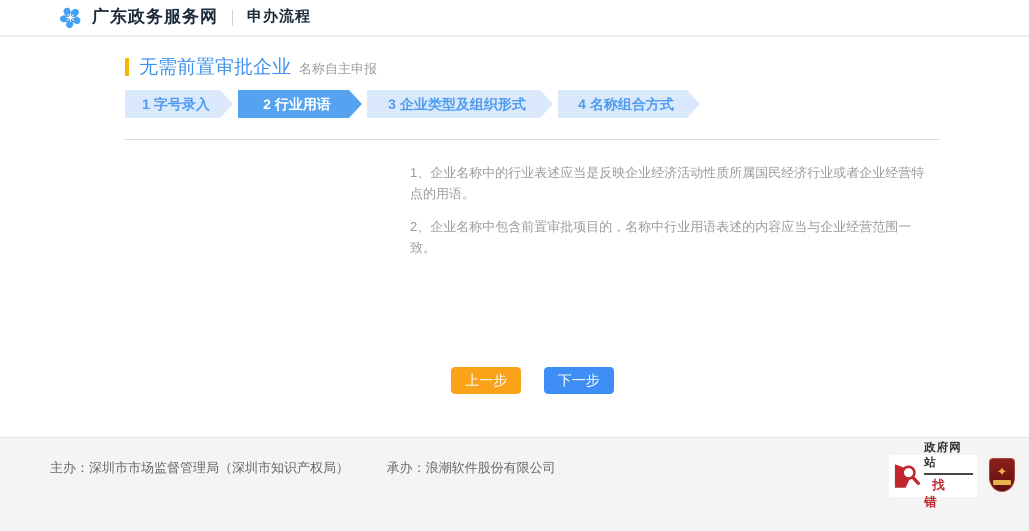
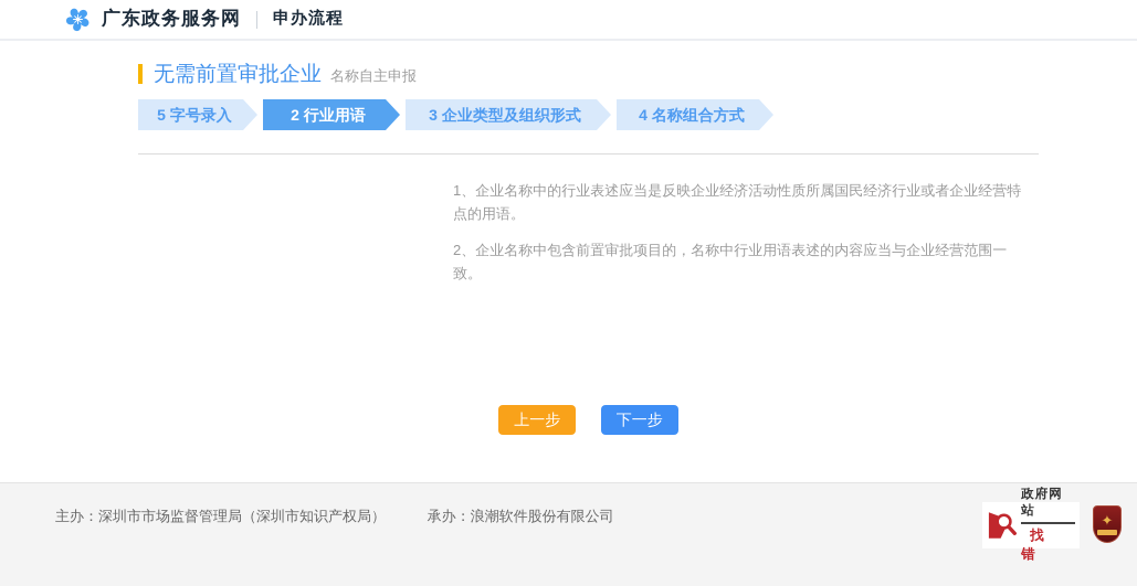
  广东政务服务网
  申办流程
  无需前置审批企业
  名称自主申报
- 1 字号录入
+ 5 字号录入
  2 行业用语
  3 企业类型及组织形式
  4 名称组合方式
  1、企业名称中的行业表述应当是反映企业经济活动性质所属国民经济行业或者企业经营特点的用语。
  2、企业名称中包含前置审批项目的，名称中行业用语表述的内容应当与企业经营范围一致。
  上一步 下一步
  主办：深圳市市场监督管理局（深圳市知识产权局） 承办：浪潮软件股份有限公司
  政府网站
  找错
  ✦
